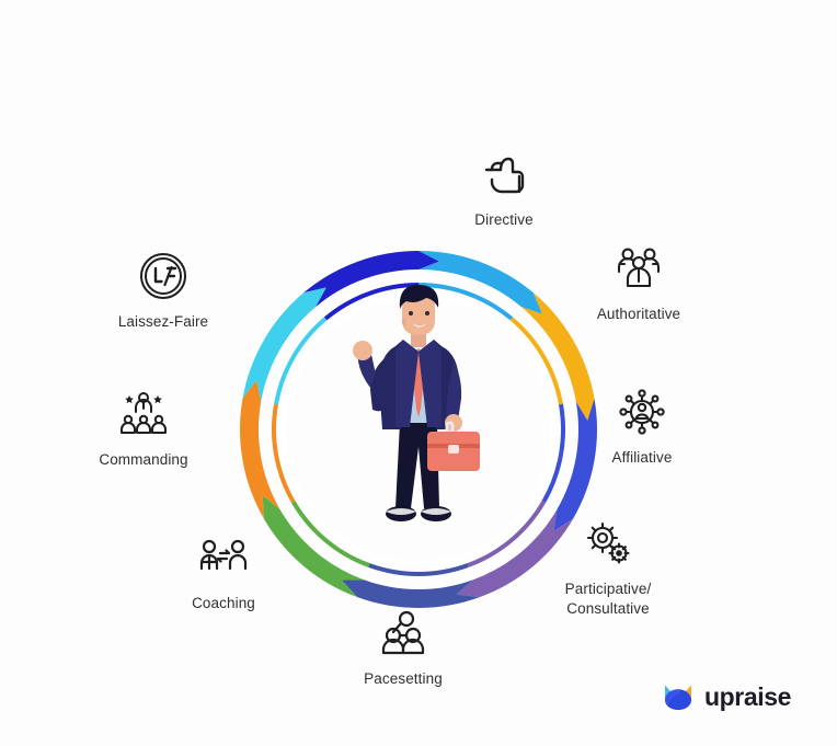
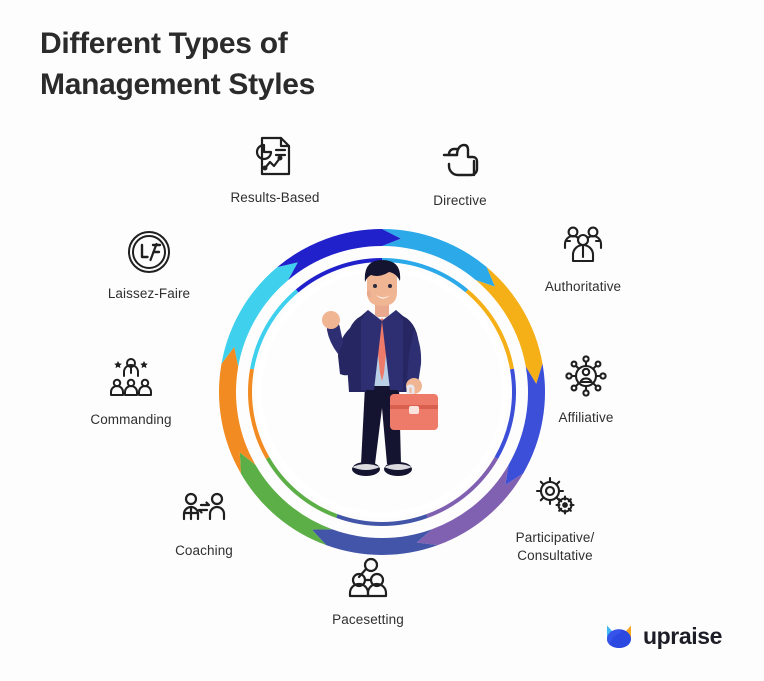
+ Different Types of
+ Management Styles
+ Results-Based
  Directive
  Authoritative
  Affiliative
  Participative/
  Consultative
  Pacesetting
  Coaching
  Commanding
  Laissez-Faire
  upraise
